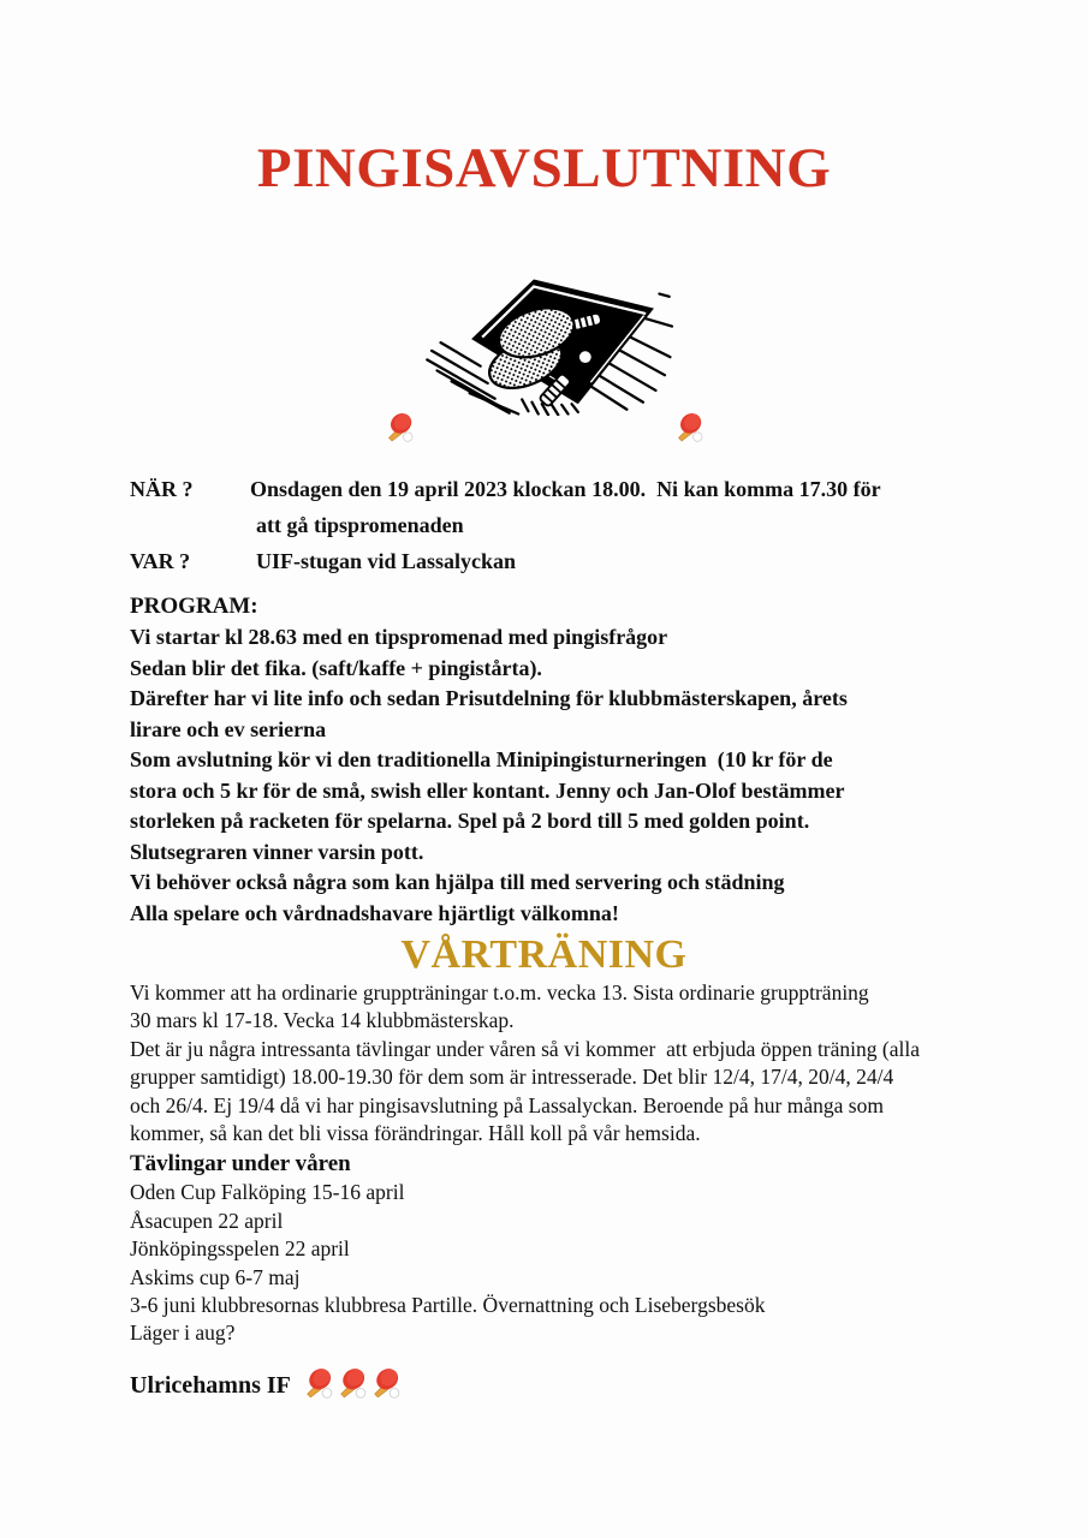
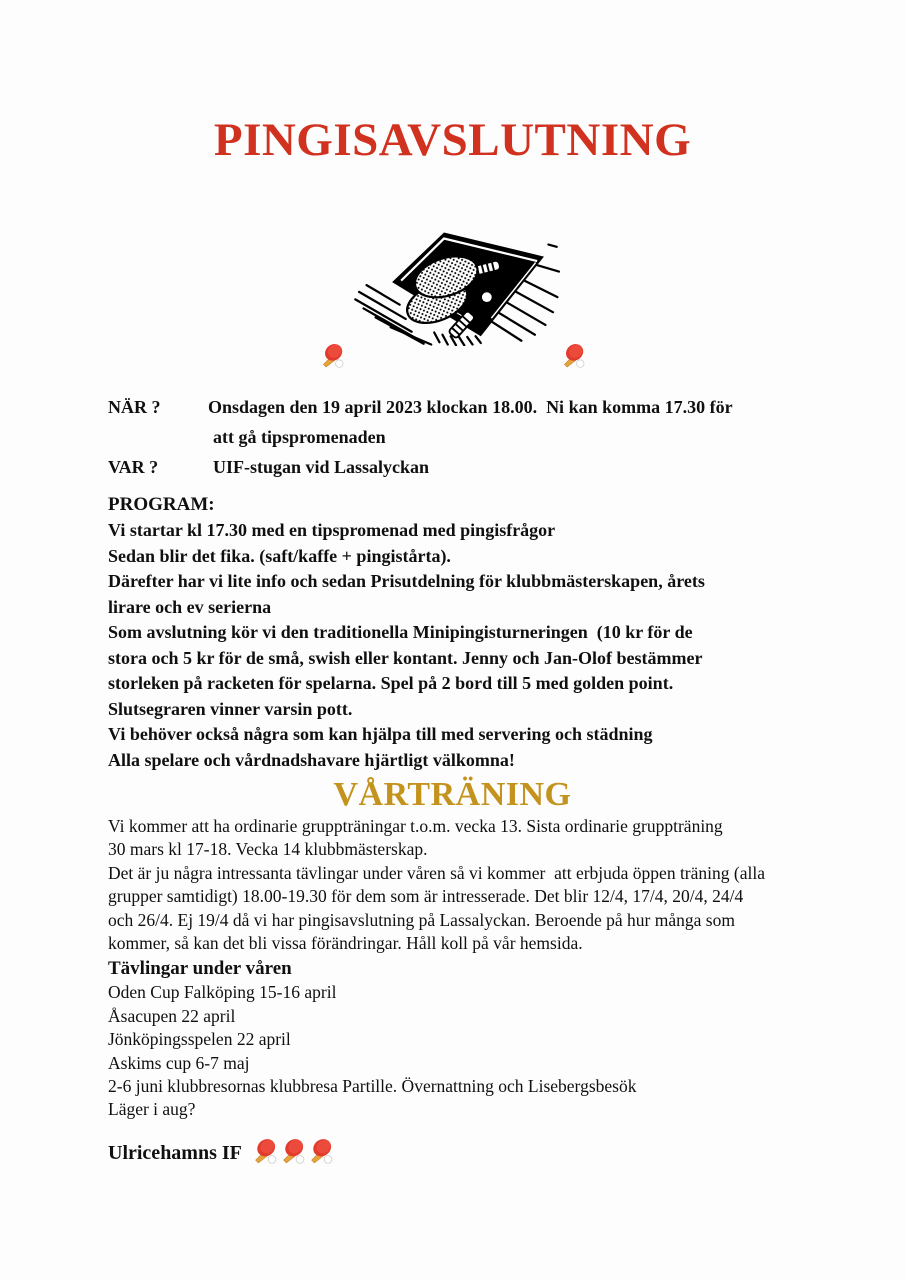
  PINGISAVSLUTNING
  NÄR ?
  Onsdagen den 19 april 2023 klockan 18.00. Ni kan komma 17.30 för
  att gå tipspromenaden
  VAR ?
  UIF-stugan vid Lassalyckan
  PROGRAM:
- Vi startar kl 28.63 med en tipspromenad med pingisfrågor
+ Vi startar kl 17.30 med en tipspromenad med pingisfrågor
  Sedan blir det fika. (saft/kaffe + pingistårta).
  Därefter har vi lite info och sedan Prisutdelning för klubbmästerskapen, årets
  lirare och ev serierna
  Som avslutning kör vi den traditionella Minipingisturneringen (10 kr för de
  stora och 5 kr för de små, swish eller kontant. Jenny och Jan-Olof bestämmer
  storleken på racketen för spelarna. Spel på 2 bord till 5 med golden point.
  Slutsegraren vinner varsin pott.
  Vi behöver också några som kan hjälpa till med servering och städning
  Alla spelare och vårdnadshavare hjärtligt välkomna!
  VÅRTRÄNING
  Vi kommer att ha ordinarie gruppträningar t.o.m. vecka 13. Sista ordinarie gruppträning
  30 mars kl 17-18. Vecka 14 klubbmästerskap.
  Det är ju några intressanta tävlingar under våren så vi kommer att erbjuda öppen träning (alla
  grupper samtidigt) 18.00-19.30 för dem som är intresserade. Det blir 12/4, 17/4, 20/4, 24/4
  och 26/4. Ej 19/4 då vi har pingisavslutning på Lassalyckan. Beroende på hur många som
  kommer, så kan det bli vissa förändringar. Håll koll på vår hemsida.
  Tävlingar under våren
  Oden Cup Falköping 15-16 april
  Åsacupen 22 april
  Jönköpingsspelen 22 april
  Askims cup 6-7 maj
- 3-6 juni klubbresornas klubbresa Partille. Övernattning och Lisebergsbesök
+ 2-6 juni klubbresornas klubbresa Partille. Övernattning och Lisebergsbesök
  Läger i aug?
  Ulricehamns IF
